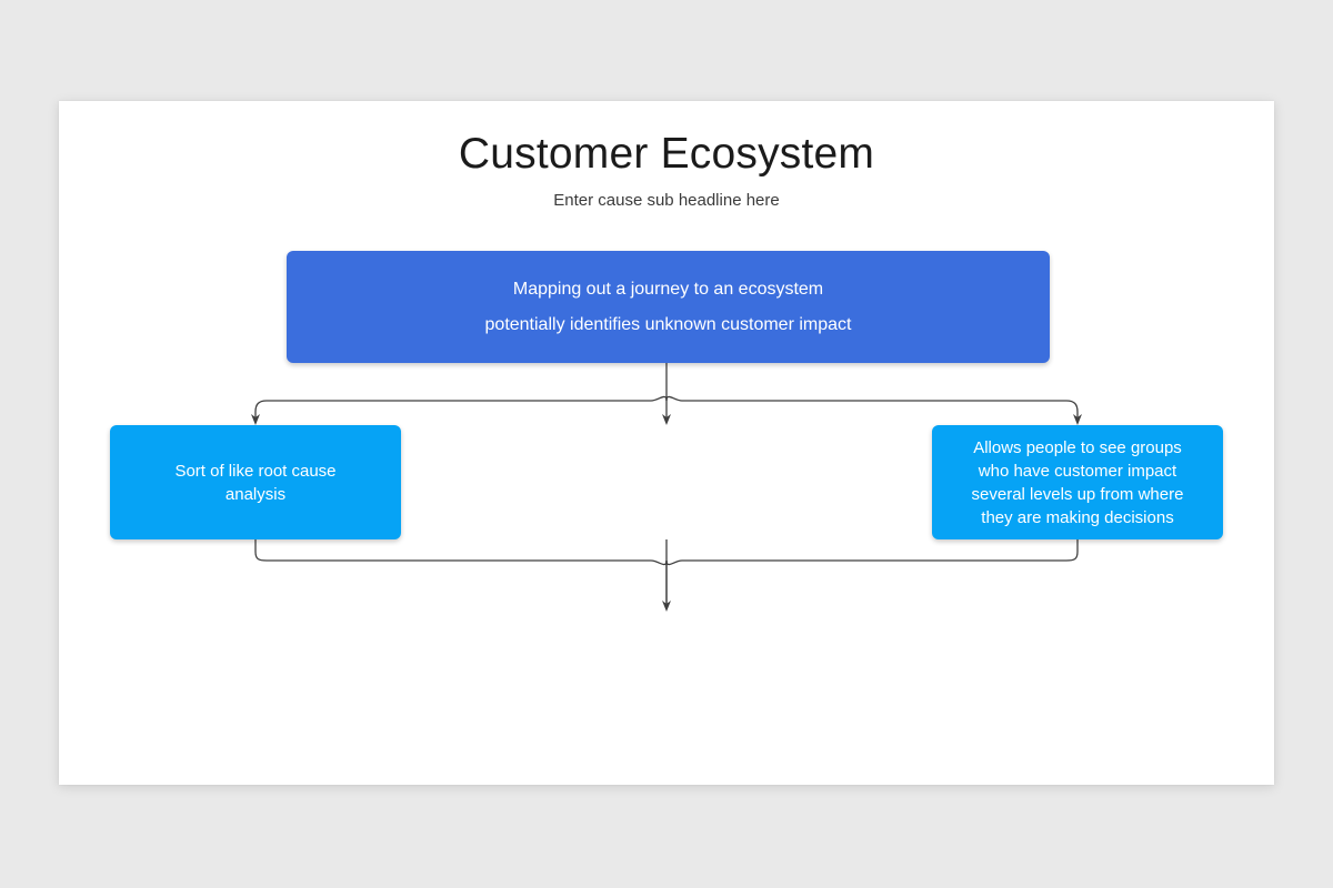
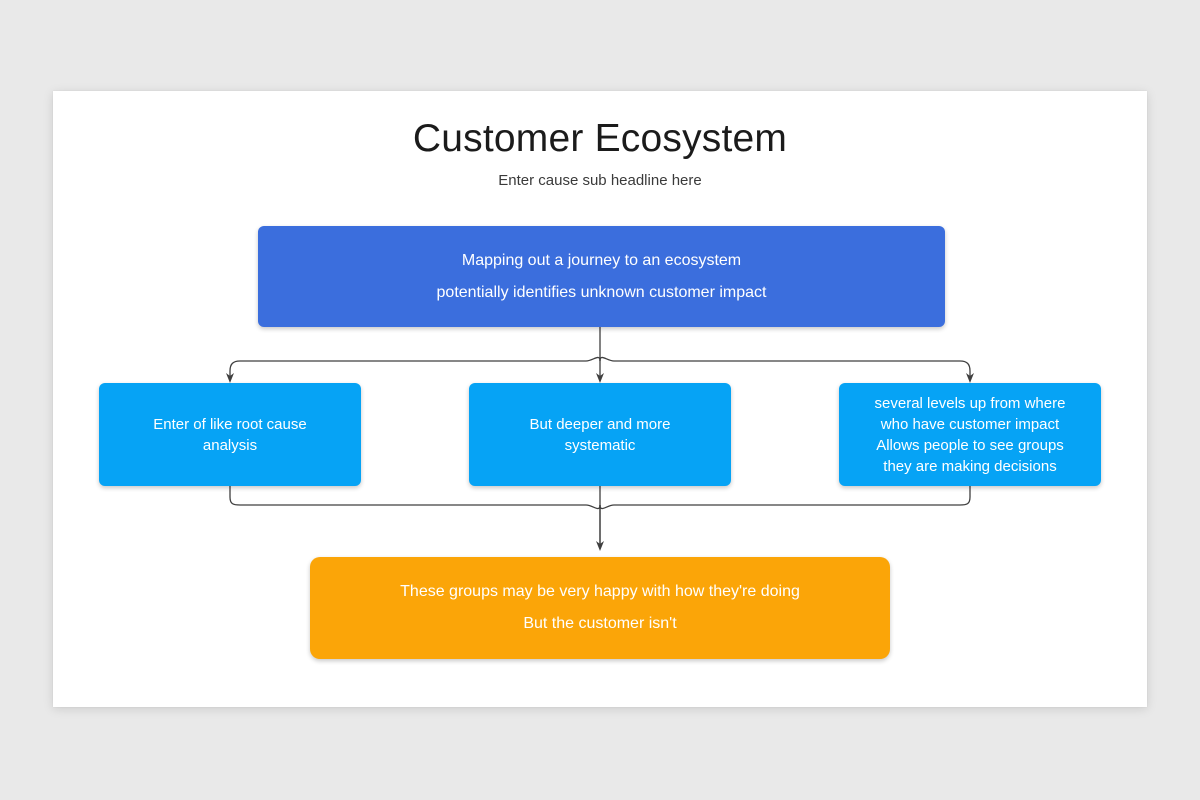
  Customer Ecosystem
  Enter cause sub headline here
  Mapping out a journey to an ecosystem
  potentially identifies unknown customer impact
- Sort of like root cause
+ Enter of like root cause
  analysis
+ But deeper and more
+ systematic
- Allows people to see groups
+ several levels up from where
  who have customer impact
- several levels up from where
+ Allows people to see groups
  they are making decisions
+ These groups may be very happy with how they're doing
+ But the customer isn't
